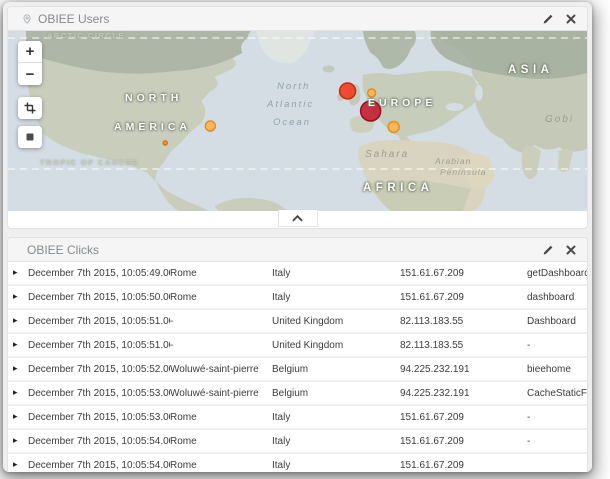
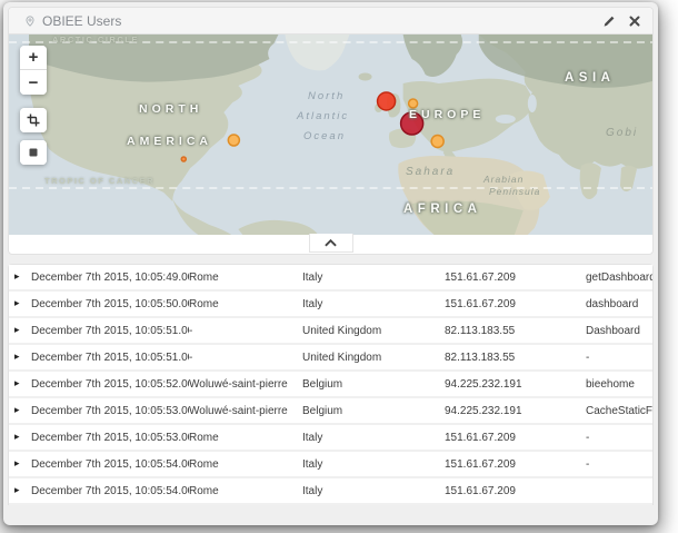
  OBIEE Users
  ARCTIC CIRCLE
  NORTH
  AMERICA
  North
  Atlantic
  Ocean
  EUROPE
  ASIA
  Gobi
  Sahara
  Arabian
  Peninsula
  AFRICA
  TROPIC OF CANCER
  +
  −
- OBIEE Clicks
  ▸
  December 7th 2015, 10:05:49.0
  Rome
  Italy
  151.61.67.209
  getDashboar
  ▸
  December 7th 2015, 10:05:50.0
  Rome
  Italy
  151.61.67.209
  dashboard
  ▸
  December 7th 2015, 10:05:51.0
  -
  United Kingdom
  82.113.183.55
  Dashboard
  ▸
  December 7th 2015, 10:05:51.0
  -
  United Kingdom
  82.113.183.55
  -
  ▸
  December 7th 2015, 10:05:52.0
  Woluwé-saint-pierre
  Belgium
  94.225.232.191
  bieehome
  ▸
  December 7th 2015, 10:05:53.0
  Woluwé-saint-pierre
  Belgium
  94.225.232.191
  CacheStaticF
  ▸
  December 7th 2015, 10:05:53.0
  Rome
  Italy
  151.61.67.209
  -
  ▸
  December 7th 2015, 10:05:54.0
  Rome
  Italy
  151.61.67.209
  -
  ▸
  December 7th 2015, 10:05:54.0
  Rome
  Italy
  151.61.67.209
